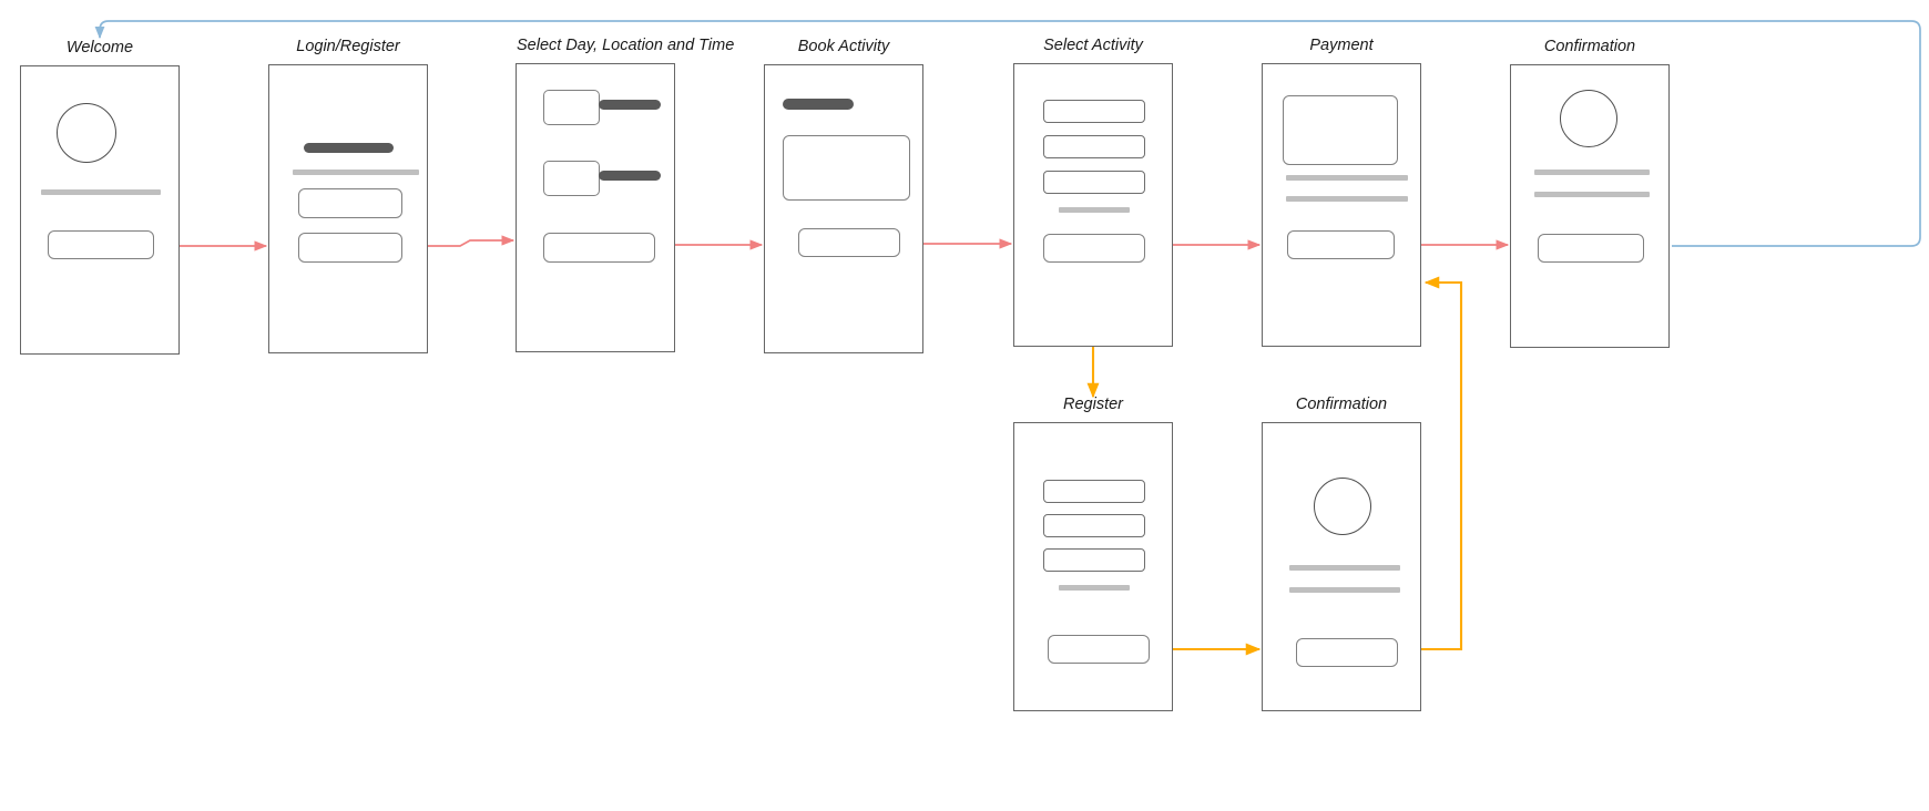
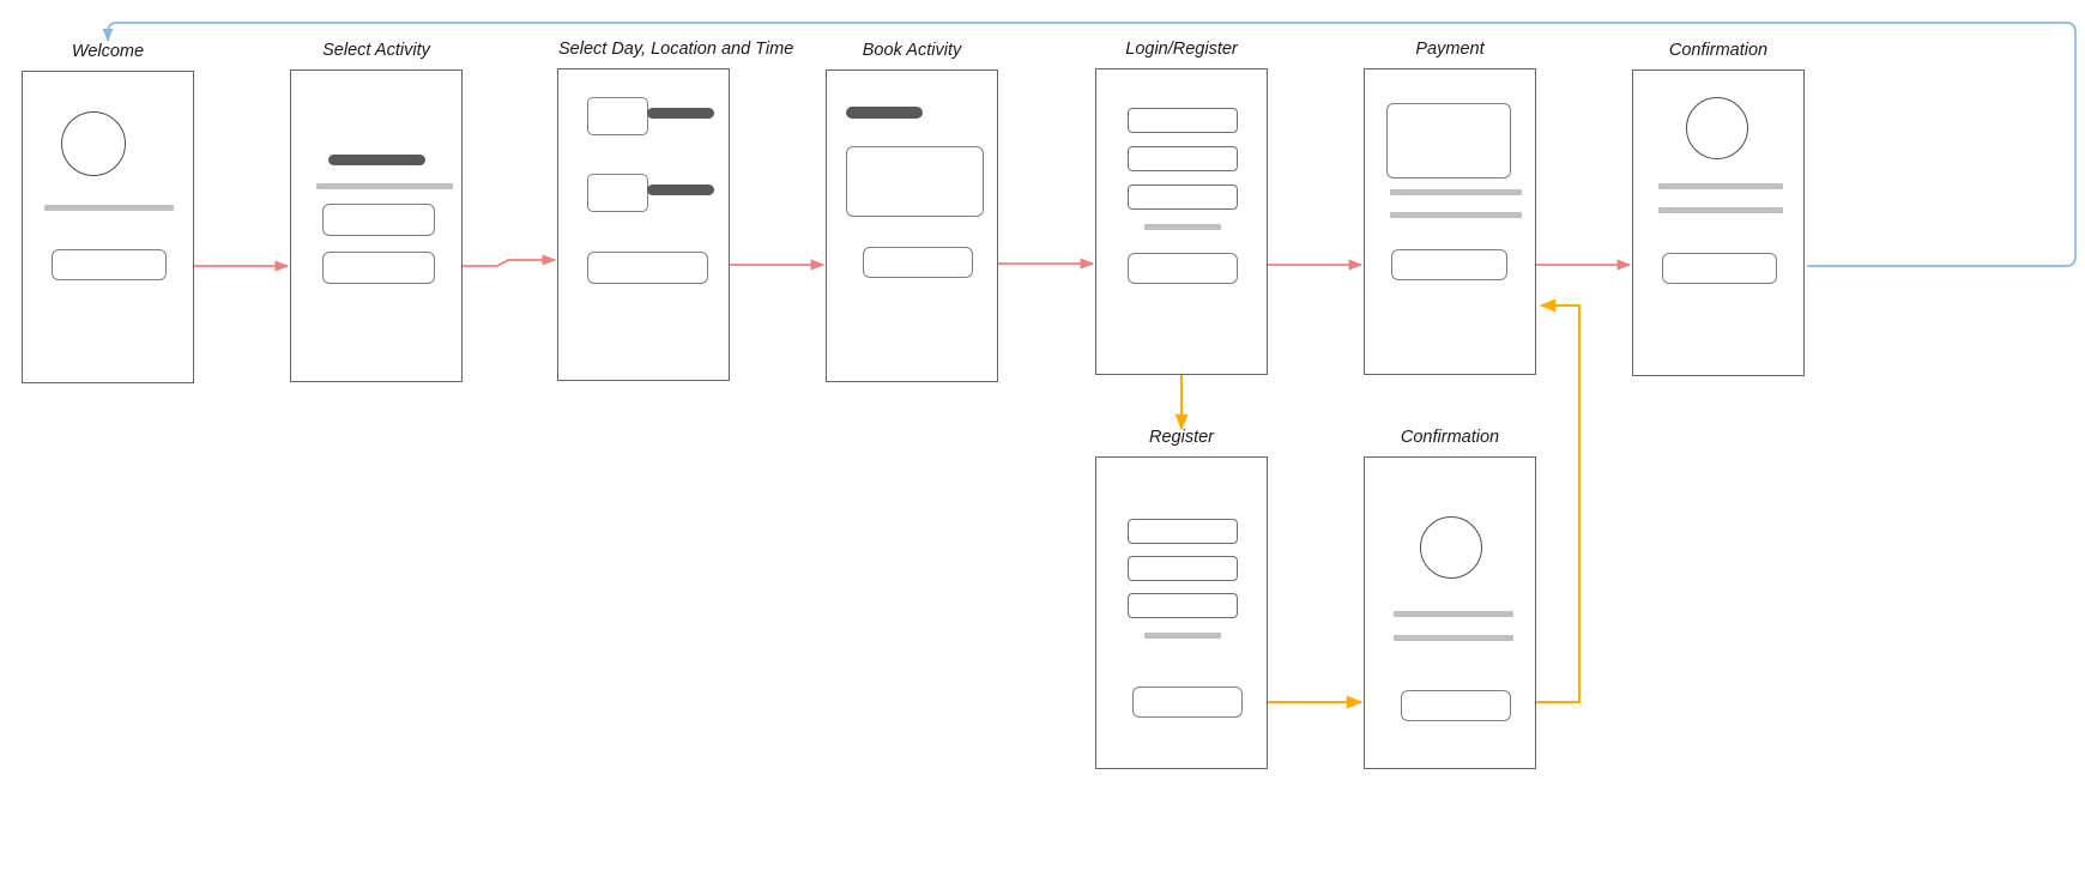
  Welcome
- Login/Register
+ Select Activity
  Select Day, Location and Time
  Book Activity
- Select Activity
+ Login/Register
  Payment
  Confirmation
  Register
  Confirmation
